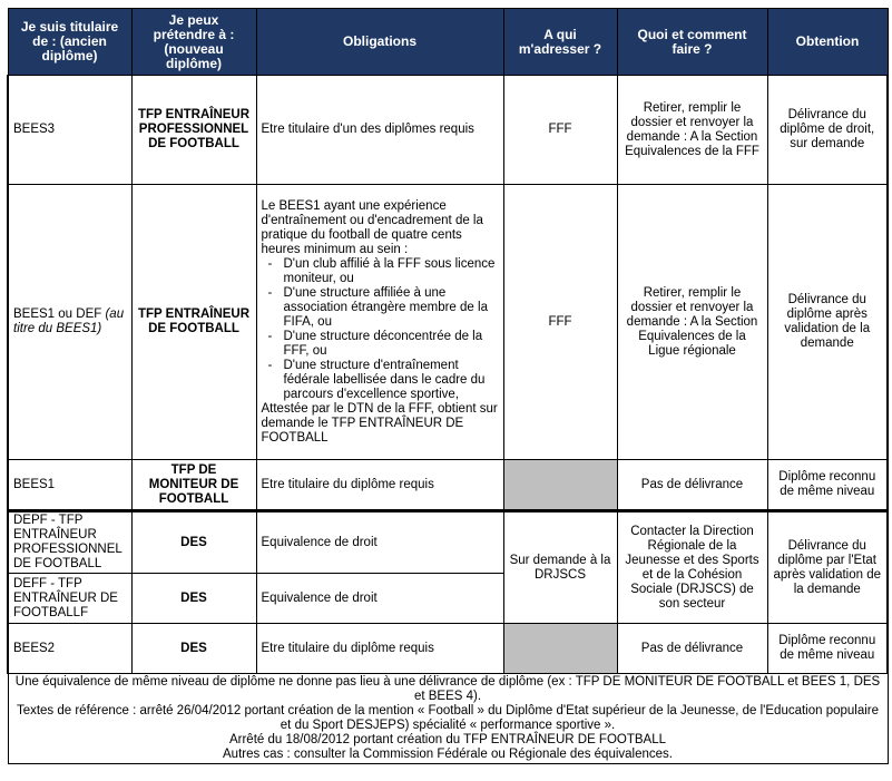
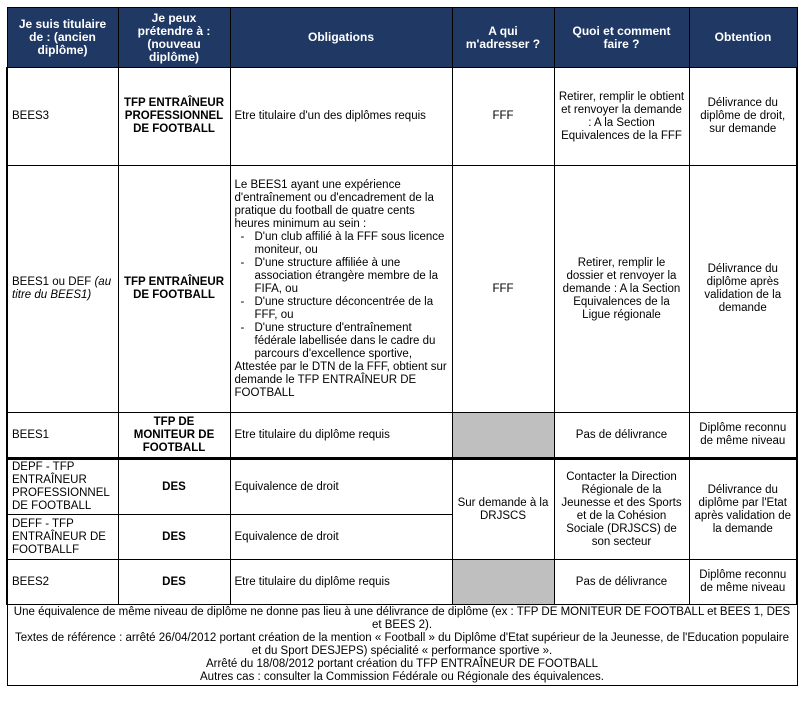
  Je suis titulaire de : (ancien diplôme)	Je peux prétendre à : (nouveau diplôme)	Obligations	A qui m'adresser ?	Quoi et comment faire ?	Obtention
- BEES3	TFP ENTRAÎNEUR PROFESSIONNEL DE FOOTBALL	Etre titulaire d'un des diplômes requis	FFF	Retirer, remplir le dossier et renvoyer la demande : A la Section Equivalences de la FFF	Délivrance du diplôme de droit, sur demande
+ BEES3	TFP ENTRAÎNEUR PROFESSIONNEL DE FOOTBALL	Etre titulaire d'un des diplômes requis	FFF	Retirer, remplir le obtient et renvoyer la demande : A la Section Equivalences de la FFF	Délivrance du diplôme de droit, sur demande
  BEES1 ou DEF (au titre du BEES1)	TFP ENTRAÎNEUR DE FOOTBALL	Le BEES1 ayant une expérience d'entraînement ou d'encadrement de la pratique du football de quatre cents heures minimum au sein : D'un club affilié à la FFF sous licence moniteur, ou D'une structure affiliée à une association étrangère membre de la FIFA, ou D'une structure déconcentrée de la FFF, ou D'une structure d'entraînement fédérale labellisée dans le cadre du parcours d'excellence sportive, Attestée par le DTN de la FFF, obtient sur demande le TFP ENTRAÎNEUR DE FOOTBALL	FFF	Retirer, remplir le dossier et renvoyer la demande : A la Section Equivalences de la Ligue régionale	Délivrance du diplôme après validation de la demande
  BEES1	TFP DE MONITEUR DE FOOTBALL	Etre titulaire du diplôme requis		Pas de délivrance	Diplôme reconnu de même niveau
  DEPF - TFP ENTRAÎNEUR PROFESSIONNEL DE FOOTBALL	DES	Equivalence de droit	Sur demande à la DRJSCS	Contacter la Direction Régionale de la Jeunesse et des Sports et de la Cohésion Sociale (DRJSCS) de son secteur	Délivrance du diplôme par l'Etat après validation de la demande
  DEFF - TFP ENTRAÎNEUR DE FOOTBALLF	DES	Equivalence de droit
  BEES2	DES	Etre titulaire du diplôme requis		Pas de délivrance	Diplôme reconnu de même niveau
- Une équivalence de même niveau de diplôme ne donne pas lieu à une délivrance de diplôme (ex : TFP DE MONITEUR DE FOOTBALL et BEES 1, DES et BEES 4). Textes de référence : arrêté 26/04/2012 portant création de la mention « Football » du Diplôme d'Etat supérieur de la Jeunesse, de l'Education populaire et du Sport DESJEPS) spécialité « performance sportive ». Arrêté du 18/08/2012 portant création du TFP ENTRAÎNEUR DE FOOTBALL Autres cas : consulter la Commission Fédérale ou Régionale des équivalences.
+ Une équivalence de même niveau de diplôme ne donne pas lieu à une délivrance de diplôme (ex : TFP DE MONITEUR DE FOOTBALL et BEES 1, DES et BEES 2). Textes de référence : arrêté 26/04/2012 portant création de la mention « Football » du Diplôme d'Etat supérieur de la Jeunesse, de l'Education populaire et du Sport DESJEPS) spécialité « performance sportive ». Arrêté du 18/08/2012 portant création du TFP ENTRAÎNEUR DE FOOTBALL Autres cas : consulter la Commission Fédérale ou Régionale des équivalences.
